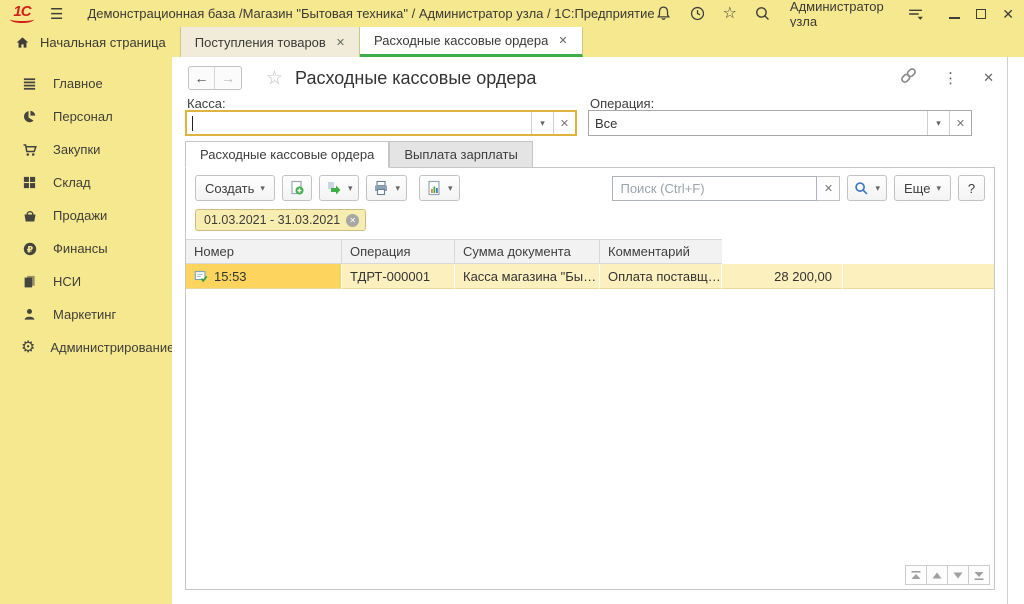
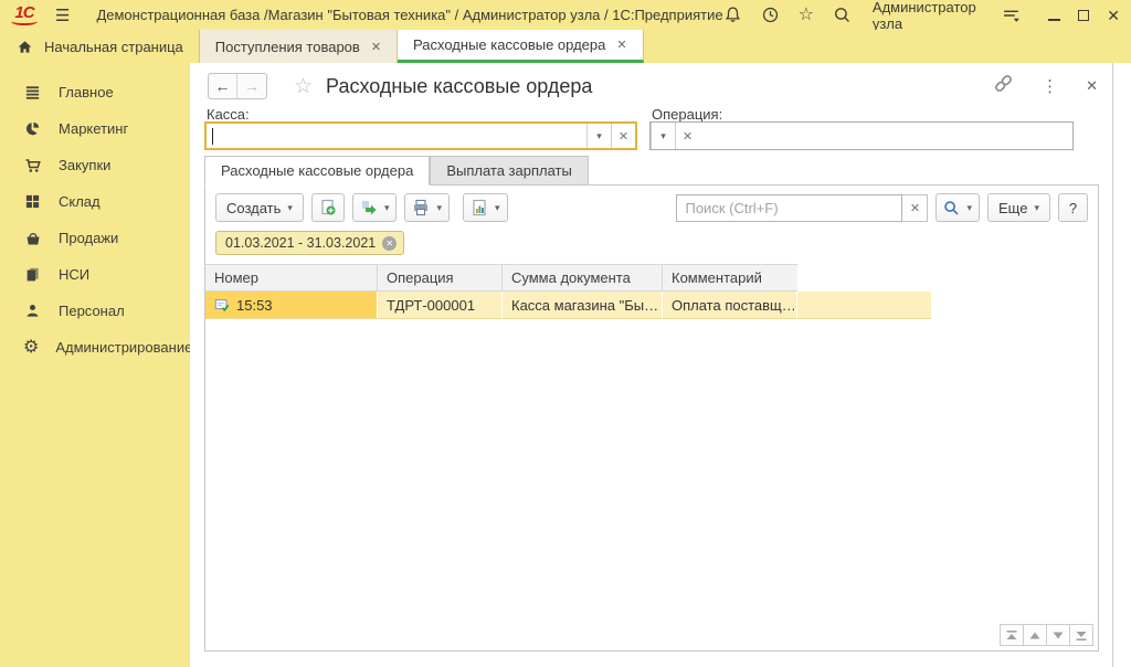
  1С
  ☰
  Демонстрационная база /Магазин "Бытовая техника" / Администратор узла / 1С:Предприятие
  ☆
  Администратор узла
  ✕
  Начальная страница
  Поступления товаров
  ✕
  Расходные кассовые ордера
  ✕
  Главное
- Персонал
+ Маркетинг
  Закупки
  Склад
  Продажи
- ₽
- Финансы
  НСИ
- Маркетинг
+ Персонал
  ⚙
  Администрирование
  ←
  →
  ☆
  Расходные кассовые ордера
  ⋮
  ✕
  Касса:
  ▾
  ✕
  Операция:
- Все
  ▾
  ✕
  Расходные кассовые ордера
  Выплата зарплаты
  Создать
  ▾
  ▾
  ▾
  ▾
  Поиск (Ctrl+F)
  ✕
  ▾
  Еще
  ▾
  ?
  01.03.2021 - 31.03.2021
  ✕
  Номер
  Операция
  Сумма документа
  Комментарий
  15:53
  ТДРТ-000001
  Касса магазина "Бы…
  Оплата поставщ…
- 28 200,00
